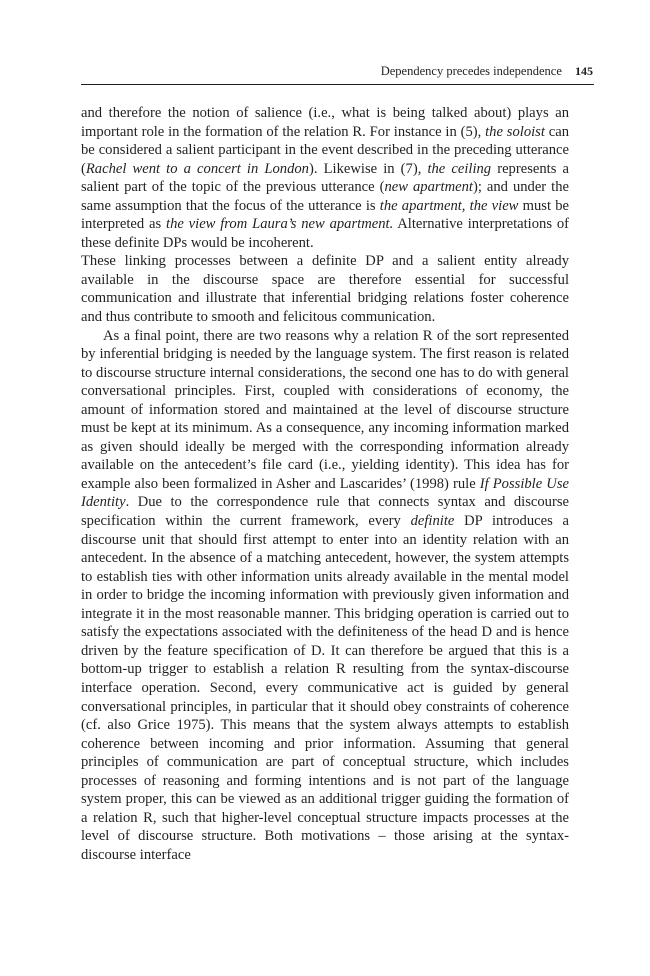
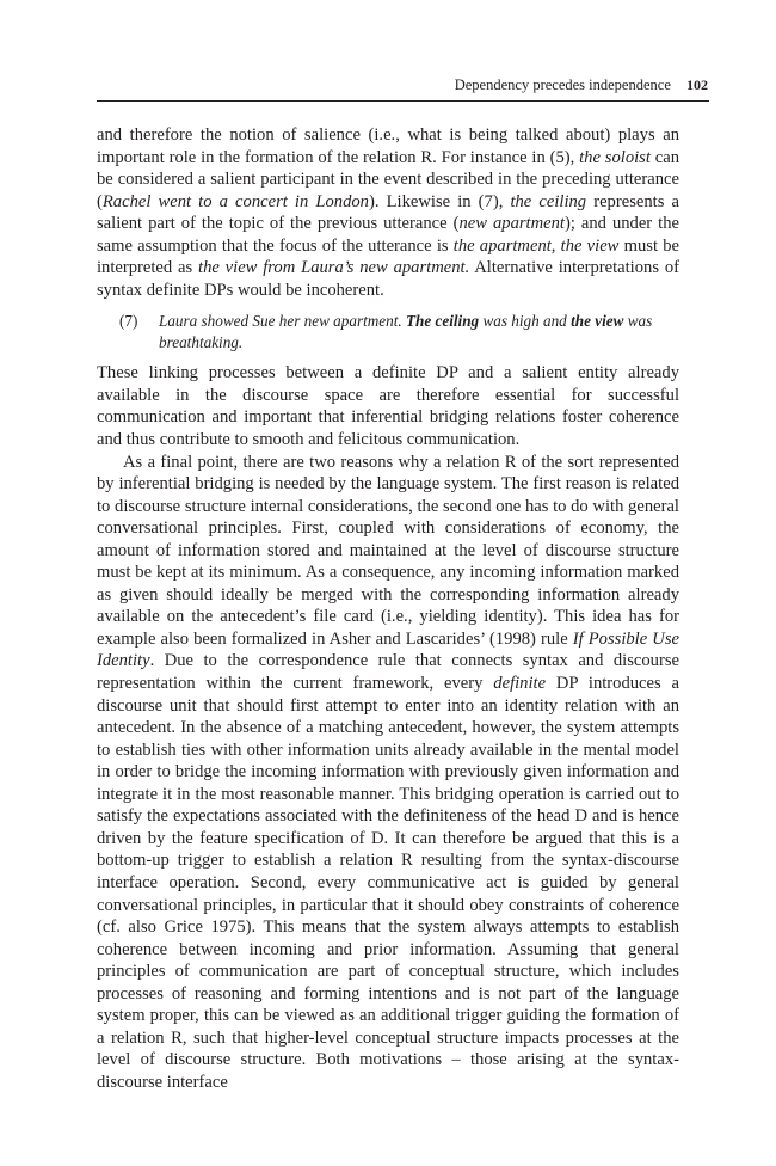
- Dependency precedes independence 145
+ Dependency precedes independence 102
- and therefore the notion of salience (i.e., what is being talked about) plays an important role in the formation of the relation R. For instance in (5), the soloist can be considered a salient participant in the event described in the preceding utterance (Rachel went to a concert in London). Likewise in (7), the ceiling represents a salient part of the topic of the previous utterance (new apartment); and under the same assumption that the focus of the utterance is the apartment, the view must be interpreted as the view from Laura’s new apartment. Alternative interpretations of these definite DPs would be incoherent.
+ and therefore the notion of salience (i.e., what is being talked about) plays an important role in the formation of the relation R. For instance in (5), the soloist can be considered a salient participant in the event described in the preceding utterance (Rachel went to a concert in London). Likewise in (7), the ceiling represents a salient part of the topic of the previous utterance (new apartment); and under the same assumption that the focus of the utterance is the apartment, the view must be interpreted as the view from Laura’s new apartment. Alternative interpretations of syntax definite DPs would be incoherent.
+ (7)
+ Laura showed Sue her new apartment. The ceiling was high and the view was breathtaking.
- These linking processes between a definite DP and a salient entity already available in the discourse space are therefore essential for successful communication and illustrate that inferential bridging relations foster coherence and thus contribute to smooth and felicitous communication.
+ These linking processes between a definite DP and a salient entity already available in the discourse space are therefore essential for successful communication and important that inferential bridging relations foster coherence and thus contribute to smooth and felicitous communication.
- As a final point, there are two reasons why a relation R of the sort represented by inferential bridging is needed by the language system. The first reason is related to discourse structure internal considerations, the second one has to do with general conversational principles. First, coupled with considerations of economy, the amount of information stored and maintained at the level of discourse structure must be kept at its minimum. As a consequence, any incoming information marked as given should ideally be merged with the corresponding information already available on the ante­cedent’s file card (i.e., yielding identity). This idea has for example also been formal­ized in Asher and Lascarides’ (1998) rule If Possible Use Identity. Due to the corre­spondence rule that connects syntax and discourse specification within the current framework, every definite DP introduces a discourse unit that should first attempt to enter into an identity relation with an antecedent. In the absence of a matching an­tecedent, however, the system attempts to establish ties with other information units already available in the mental model in order to bridge the incoming information with previously given information and integrate it in the most reasonable manner. This bridging operation is carried out to satisfy the expectations associated with the definiteness of the head D and is hence driven by the feature specification of D. It can therefore be argued that this is a bottom-up trigger to establish a relation R re­sulting from the syntax-discourse interface operation. Second, every communicative act is guided by general conversational principles, in particular that it should obey constraints of coherence (cf. also Grice 1975). This means that the system always at­tempts to establish coherence between incoming and prior information. Assuming that general principles of communication are part of conceptual structure, which in­cludes processes of reasoning and forming intentions and is not part of the language system proper, this can be viewed as an additional trigger guiding the formation of a relation R, such that higher-level conceptual structure impacts processes at the level of discourse structure. Both motivations – those arising at the syntax-discourse interface
+ As a final point, there are two reasons why a relation R of the sort represented by inferential bridging is needed by the language system. The first reason is related to discourse structure internal considerations, the second one has to do with general conversational principles. First, coupled with considerations of economy, the amount of information stored and maintained at the level of discourse structure must be kept at its minimum. As a consequence, any incoming information marked as given should ideally be merged with the corresponding information already available on the ante­cedent’s file card (i.e., yielding identity). This idea has for example also been formal­ized in Asher and Lascarides’ (1998) rule If Possible Use Identity. Due to the corre­spondence rule that connects syntax and discourse representation within the current framework, every definite DP introduces a discourse unit that should first attempt to enter into an identity relation with an antecedent. In the absence of a matching an­tecedent, however, the system attempts to establish ties with other information units already available in the mental model in order to bridge the incoming information with previously given information and integrate it in the most reasonable manner. This bridging operation is carried out to satisfy the expectations associated with the definiteness of the head D and is hence driven by the feature specification of D. It can therefore be argued that this is a bottom-up trigger to establish a relation R re­sulting from the syntax-discourse interface operation. Second, every communicative act is guided by general conversational principles, in particular that it should obey constraints of coherence (cf. also Grice 1975). This means that the system always at­tempts to establish coherence between incoming and prior information. Assuming that general principles of communication are part of conceptual structure, which in­cludes processes of reasoning and forming intentions and is not part of the language system proper, this can be viewed as an additional trigger guiding the formation of a relation R, such that higher-level conceptual structure impacts processes at the level of discourse structure. Both motivations – those arising at the syntax-discourse interface
